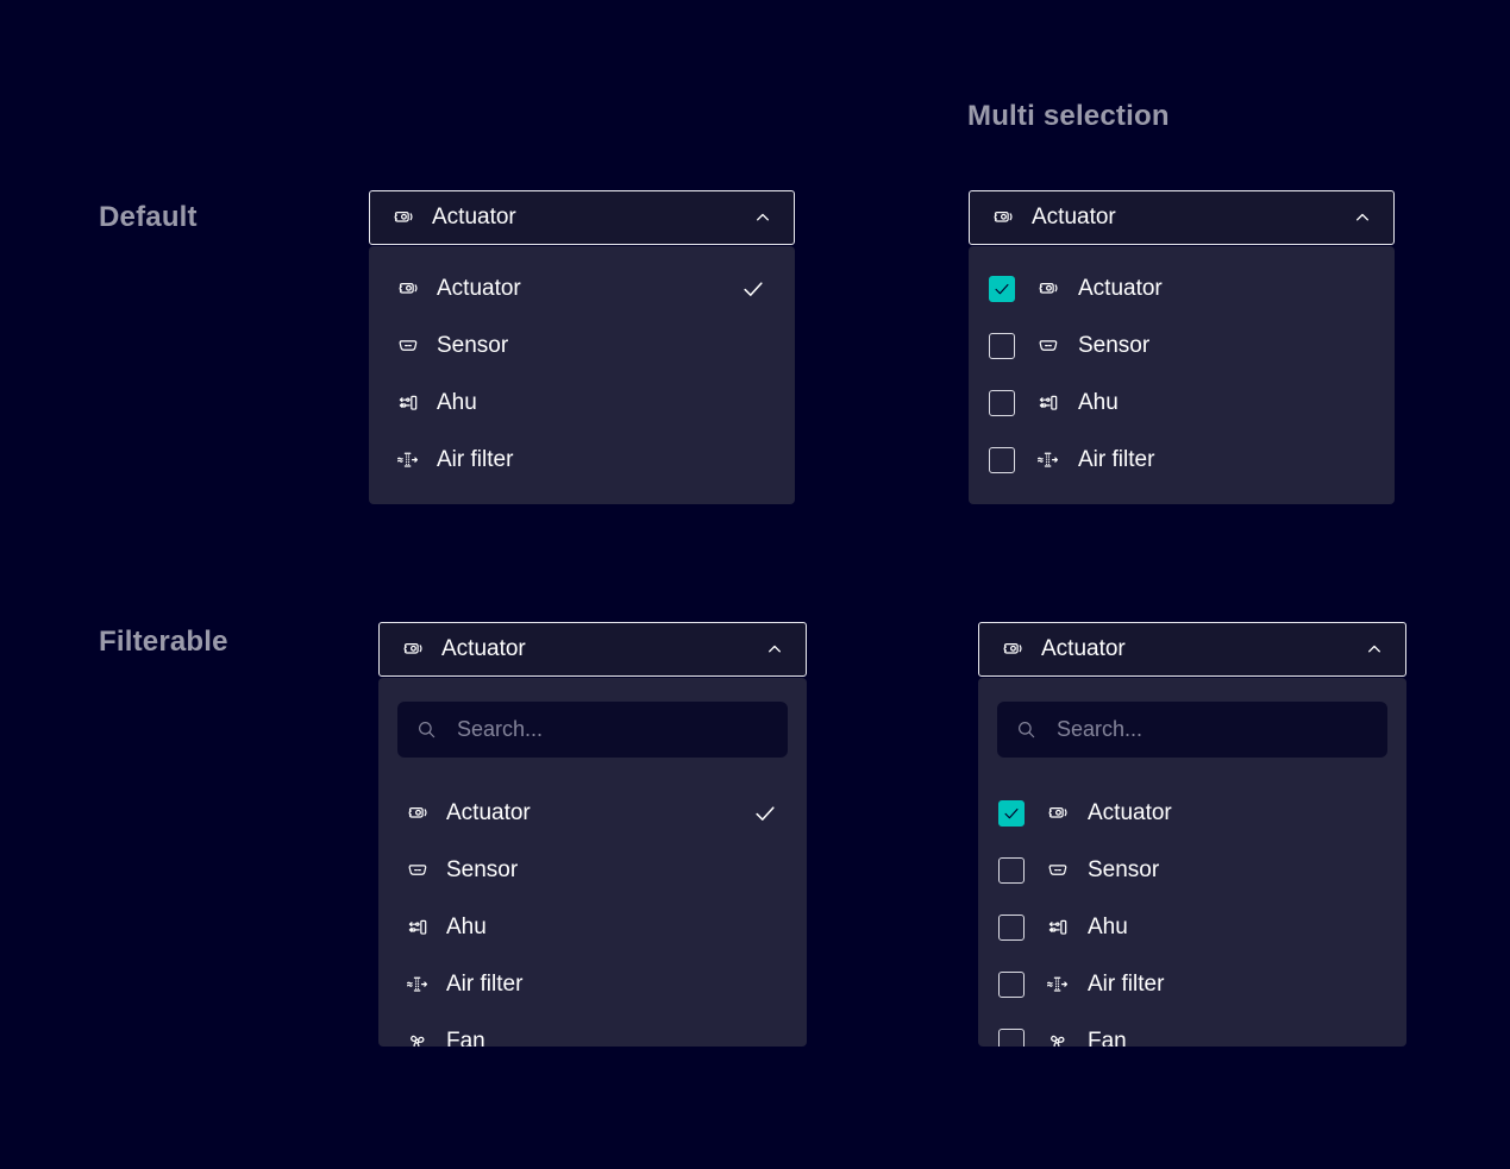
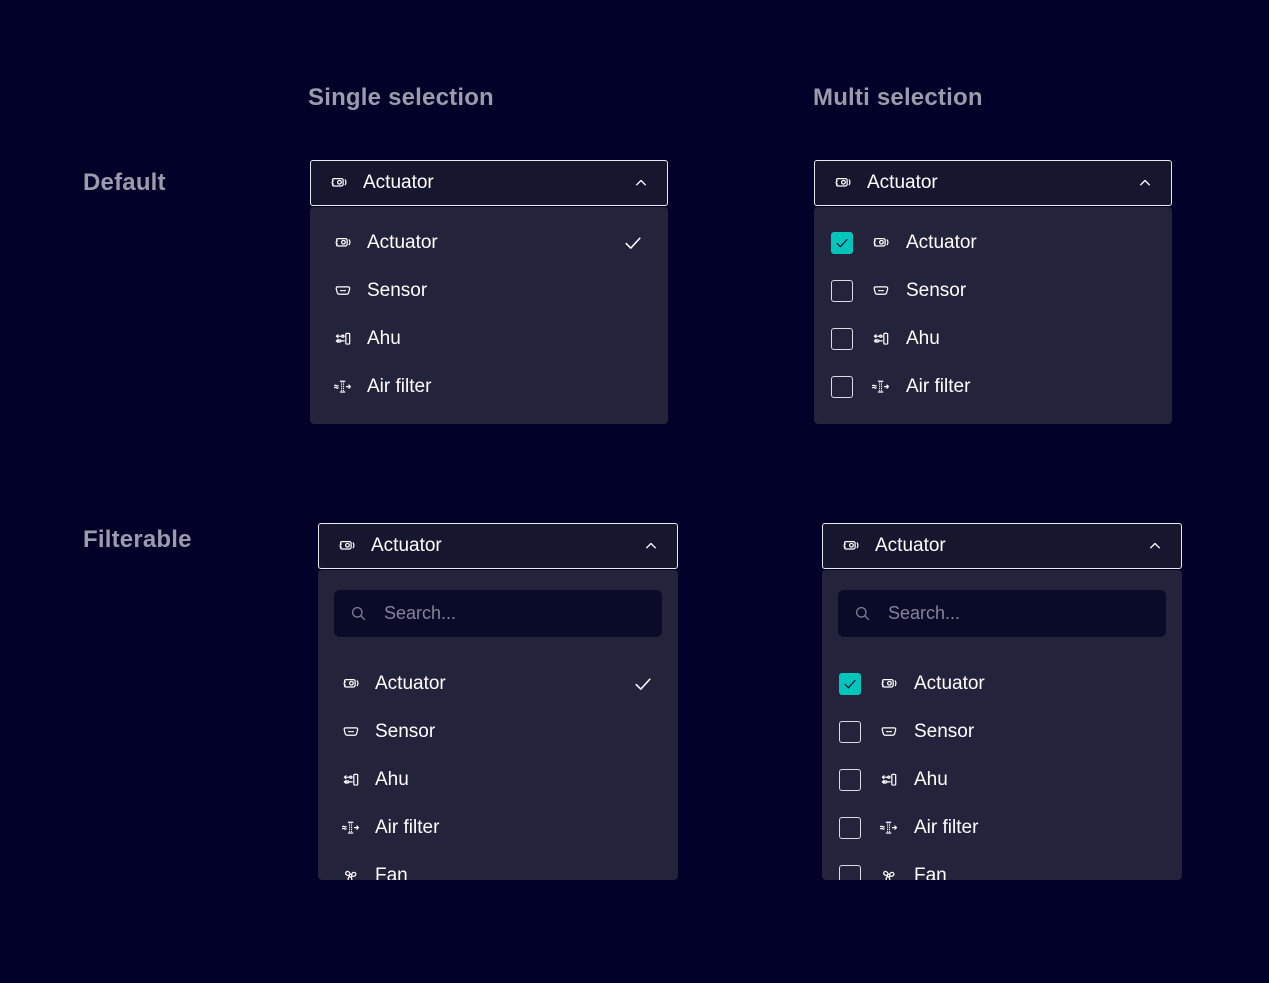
+ Single selection
  Multi selection
  Default
  Filterable
  Actuator
  Actuator
  Sensor
  Ahu
  Air filter
  Actuator
  Actuator
  Sensor
  Ahu
  Air filter
  Actuator
  Search...
  Actuator
  Sensor
  Ahu
  Air filter
  Fan
  Actuator
  Search...
  Actuator
  Sensor
  Ahu
  Air filter
  Fan
